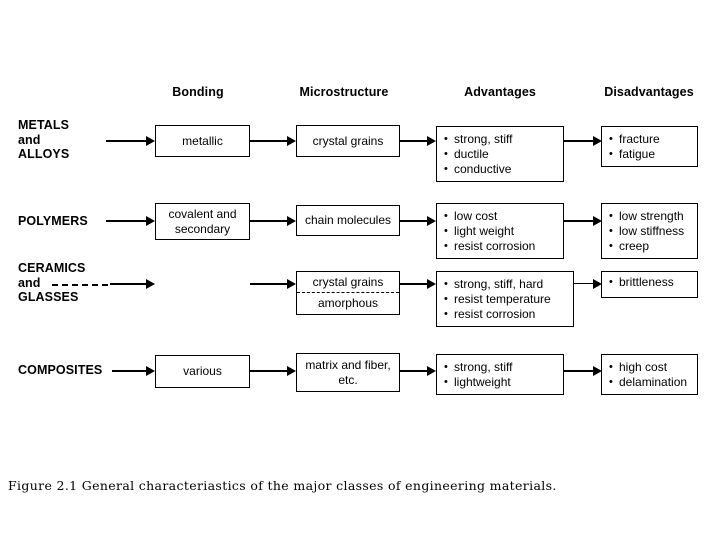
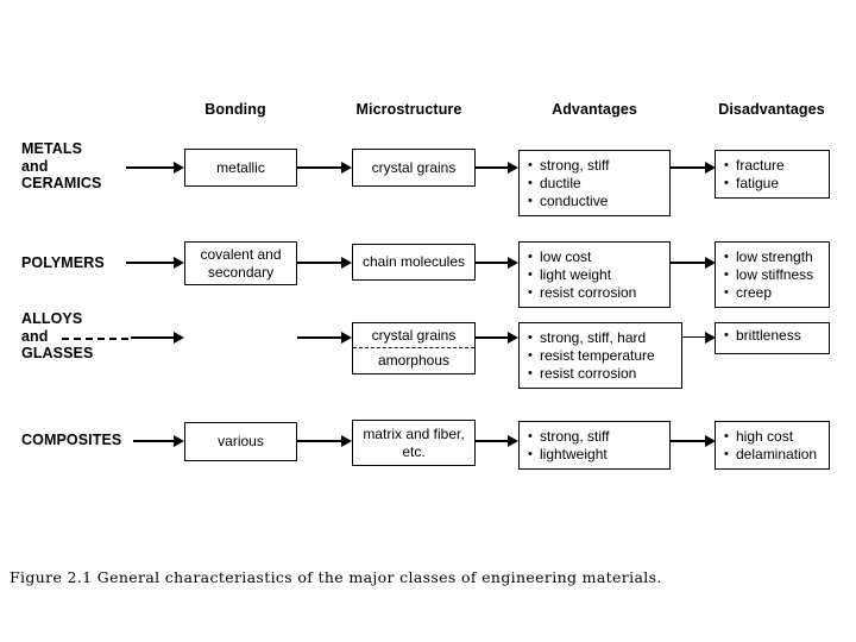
  Bonding
  Microstructure
  Advantages
  Disadvantages
  METALS
  and
- ALLOYS
+ CERAMICS
  metallic
  crystal grains
  strong, stiff
  ductile
  conductive
  fracture
  fatigue
  POLYMERS
  covalent and
  secondary
  chain molecules
  low cost
  light weight
  resist corrosion
  low strength
  low stiffness
  creep
- CERAMICS
+ ALLOYS
  and
  GLASSES
  crystal grains
  amorphous
  strong, stiff, hard
  resist temperature
  resist corrosion
  brittleness
  COMPOSITES
  various
  matrix and fiber,
  etc.
  strong, stiff
  lightweight
  high cost
  delamination
  Figure 2.1 General characteriastics of the major classes of engineering materials.
